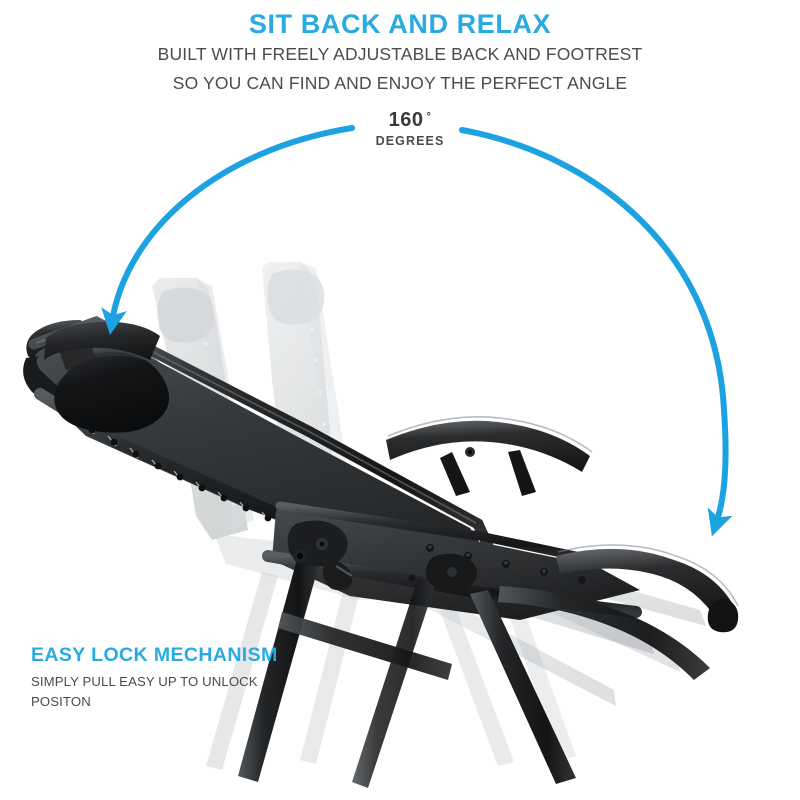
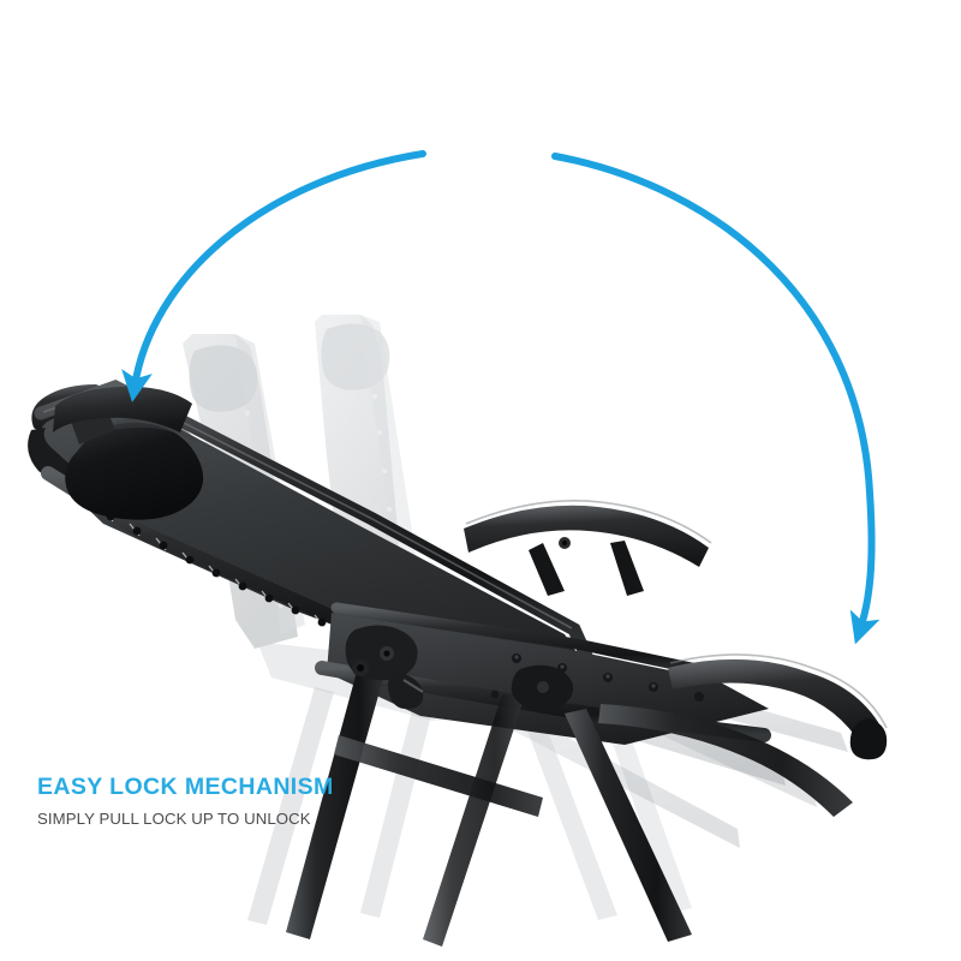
- SIT BACK AND RELAX
- BUILT WITH FREELY ADJUSTABLE BACK AND FOOTREST
- SO YOU CAN FIND AND ENJOY THE PERFECT ANGLE
- 160 °
- DEGREES
  EASY LOCK MECHANISM
- SIMPLY PULL EASY UP TO UNLOCK
+ SIMPLY PULL LOCK UP TO UNLOCK
- POSITON
